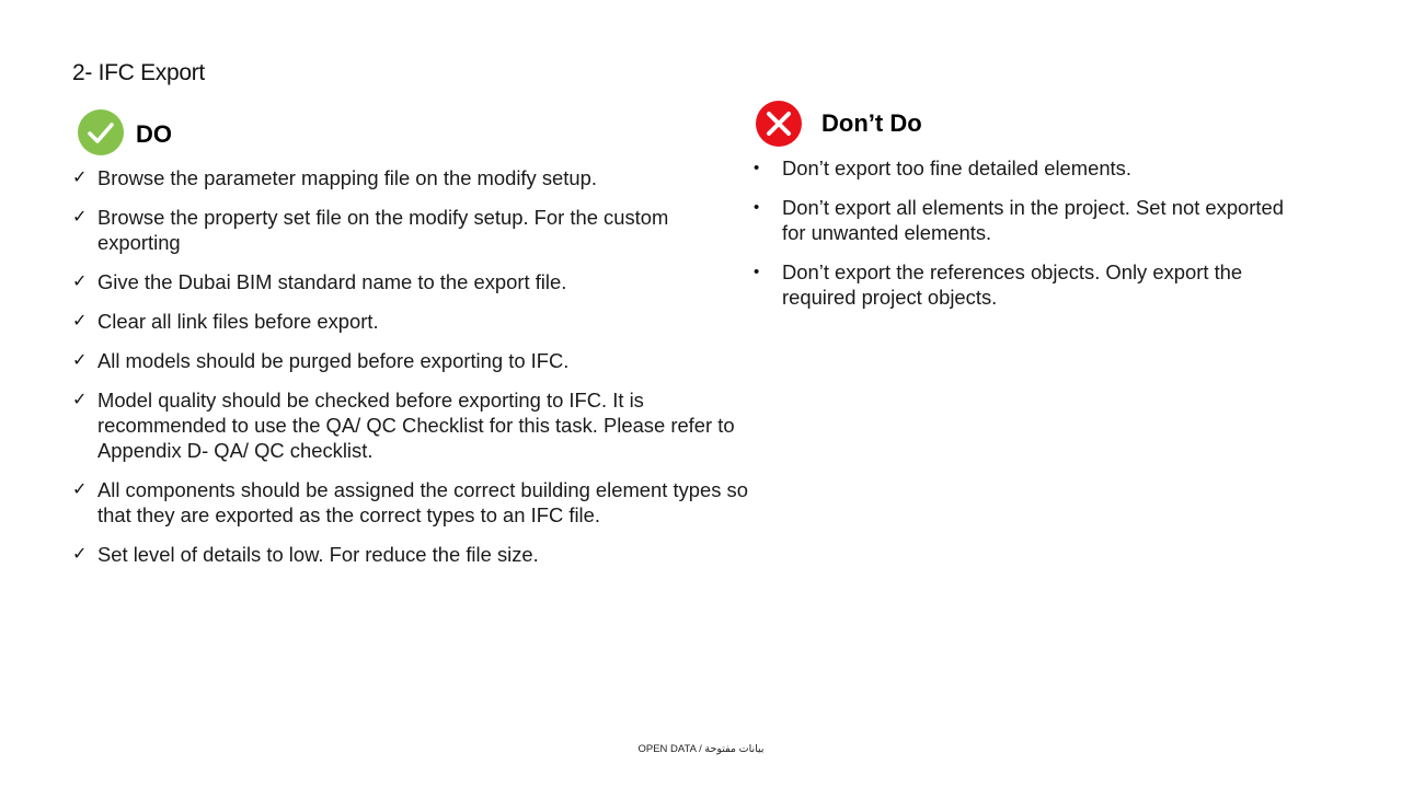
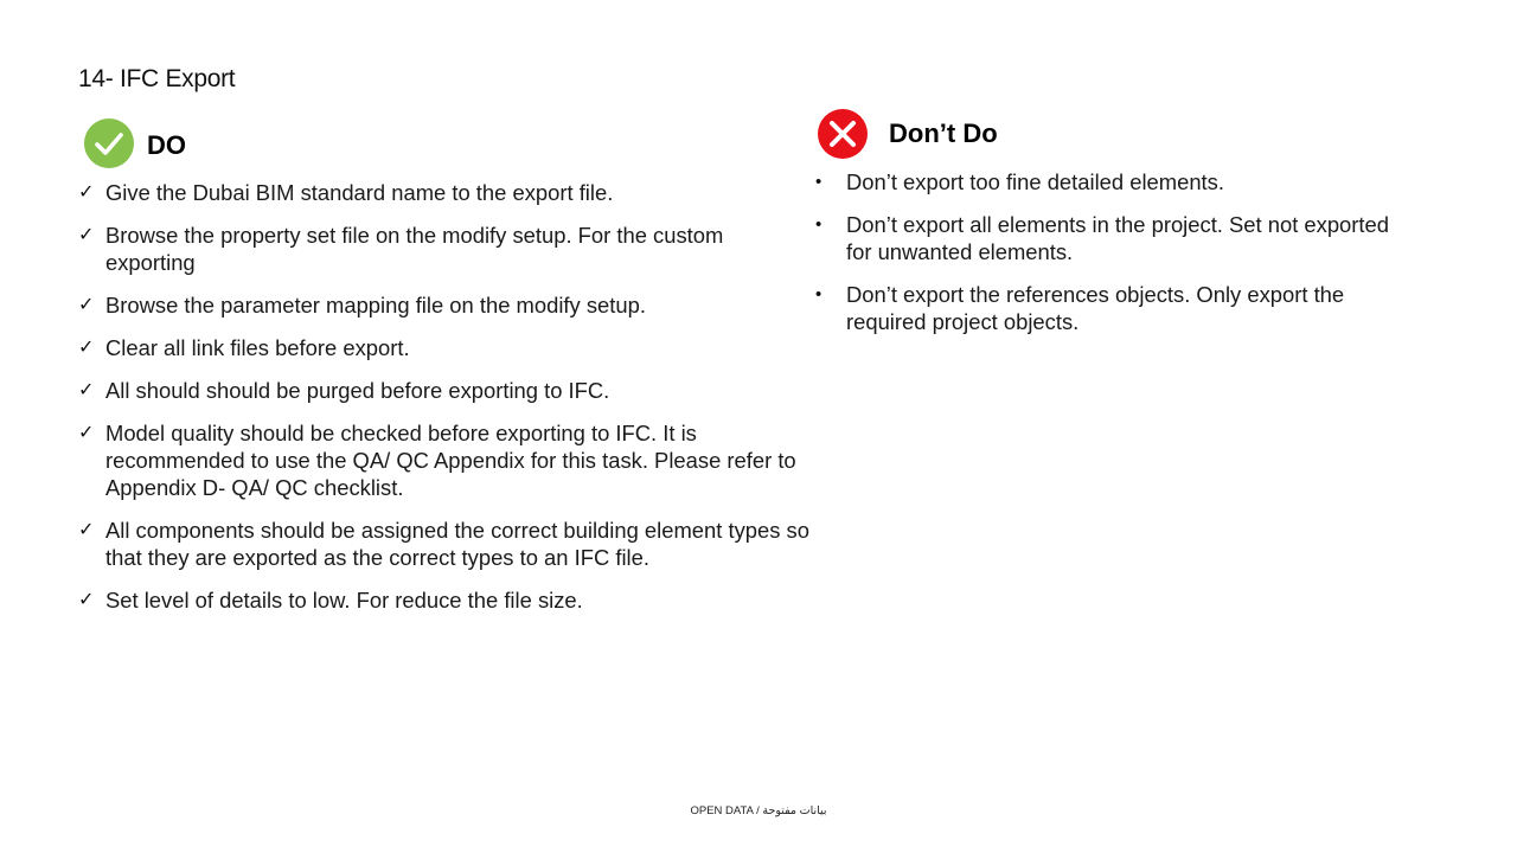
- 2- IFC Export
+ 14- IFC Export
  DO
  ✓
- Browse the parameter mapping file on the modify setup.
+ Give the Dubai BIM standard name to the export file.
  ✓
  Browse the property set file on the modify setup. For the custom exporting
  ✓
- Give the Dubai BIM standard name to the export file.
+ Browse the parameter mapping file on the modify setup.
  ✓
  Clear all link files before export.
  ✓
- All models should be purged before exporting to IFC.
+ All should should be purged before exporting to IFC.
  ✓
- Model quality should be checked before exporting to IFC. It is recommended to use the QA/ QC Checklist for this task. Please refer to Appendix D- QA/ QC checklist.
+ Model quality should be checked before exporting to IFC. It is recommended to use the QA/ QC Appendix for this task. Please refer to Appendix D- QA/ QC checklist.
  ✓
  All components should be assigned the correct building element types so that they are exported as the correct types to an IFC file.
  ✓
  Set level of details to low. For reduce the file size.
  Don’t Do
  •
  Don’t export too fine detailed elements.
  •
  Don’t export all elements in the project. Set not exported for unwanted elements.
  •
  Don’t export the references objects. Only export the required project objects.
  OPEN DATA / بيانات مفتوحة
